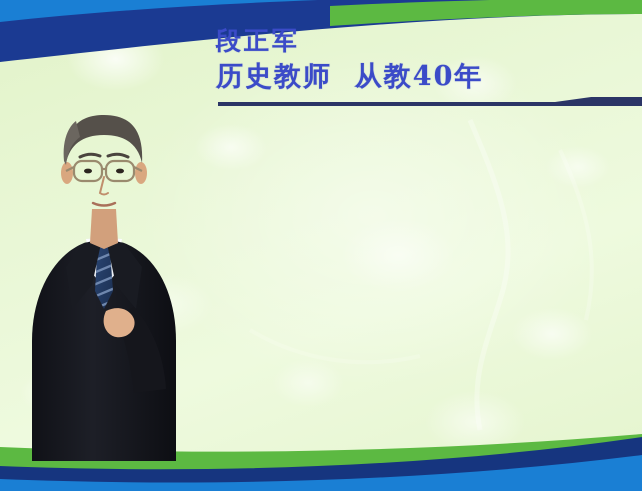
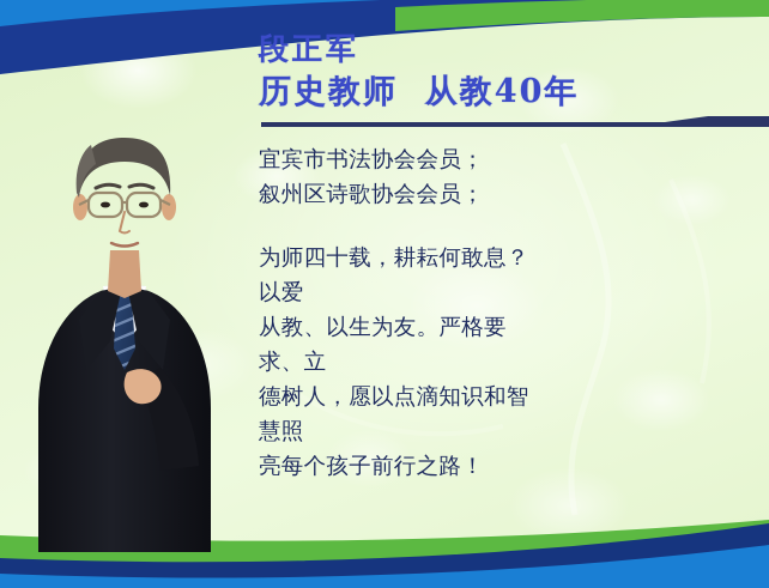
  段正军
  历史教师 从教40年
+ 宜宾市书法协会会员；
+ 叙州区诗歌协会会员；
+ 为师四十载，耕耘何敢息？以爱
+ 从教、以生为友。严格要求、立
+ 德树人，愿以点滴知识和智慧照
+ 亮每个孩子前行之路！
